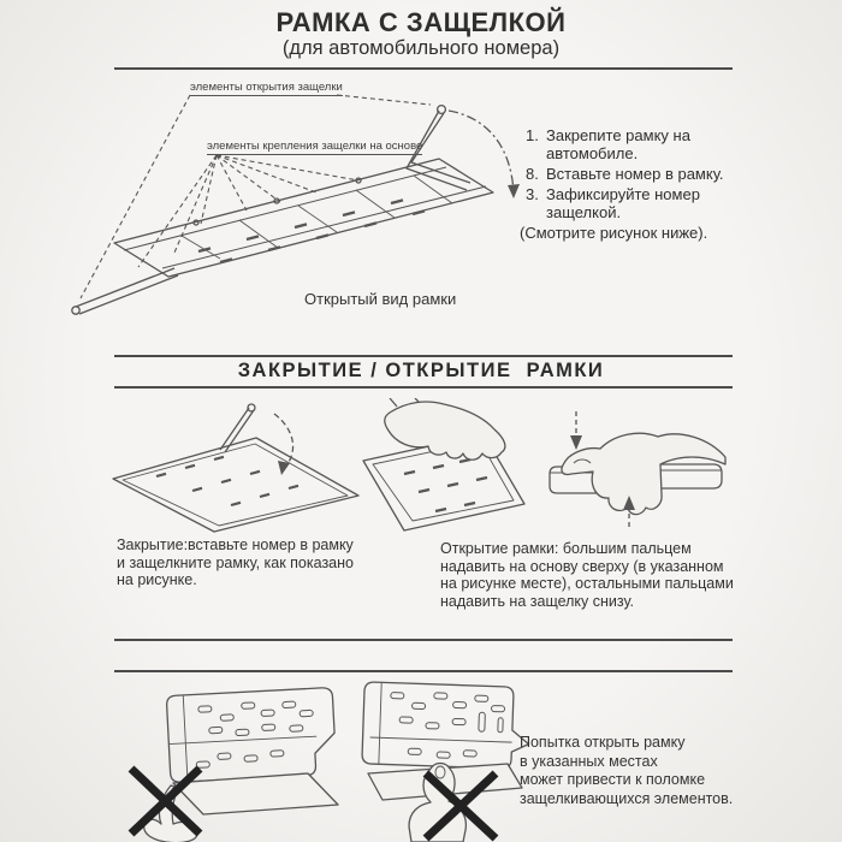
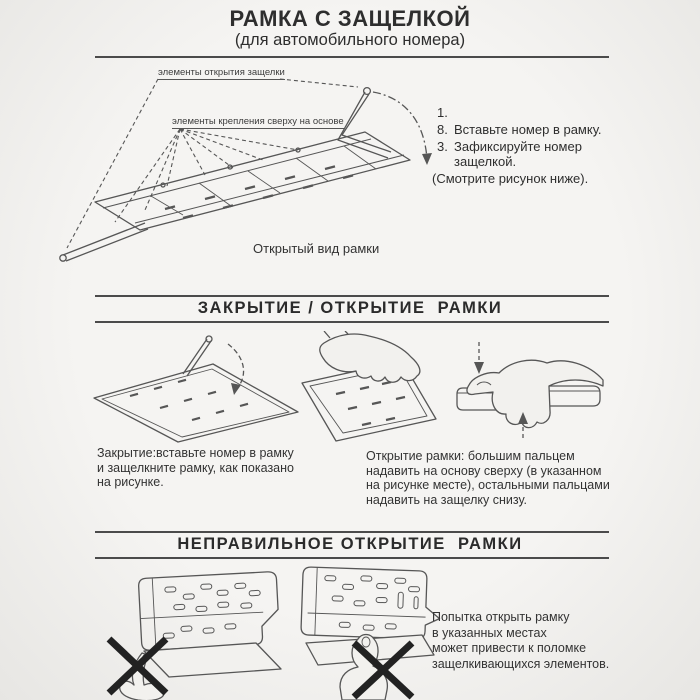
  РАМКА С ЗАЩЕЛКОЙ
  (для автомобильного номера)
  элементы открытия защелки
- элементы крепления защелки на основе
+ элементы крепления сверху на основе
  Открытый вид рамки
  1.
- Закрепите рамку на
- автомобиле.
  8.
  Вставьте номер в рамку.
  3.
  Зафиксируйте номер
  защелкой.
  (Смотрите рисунок ниже).
  ЗАКРЫТИЕ / ОТКРЫТИЕ РАМКИ
  Закрытие:вставьте номер в рамку
  и защелкните рамку, как показано
  на рисунке.
  Открытие рамки: большим пальцем
  надавить на основу сверху (в указанном
  на рисунке месте), остальными пальцами
  надавить на защелку снизу.
+ НЕПРАВИЛЬНОЕ ОТКРЫТИЕ РАМКИ
  Попытка открыть рамку
  в указанных местах
  может привести к поломке
  защелкивающихся элементов.
